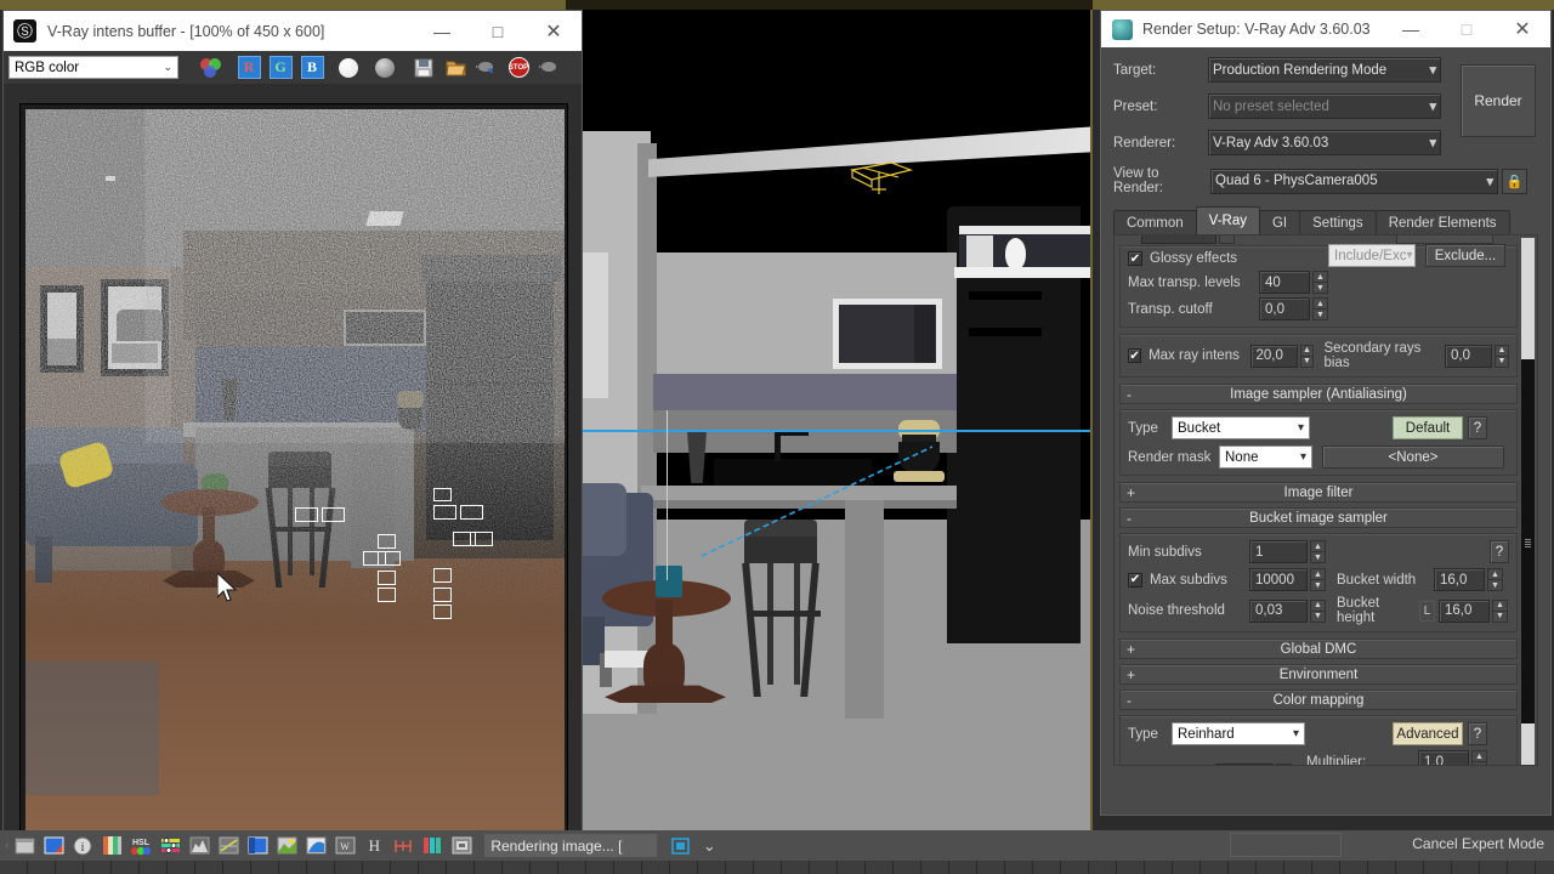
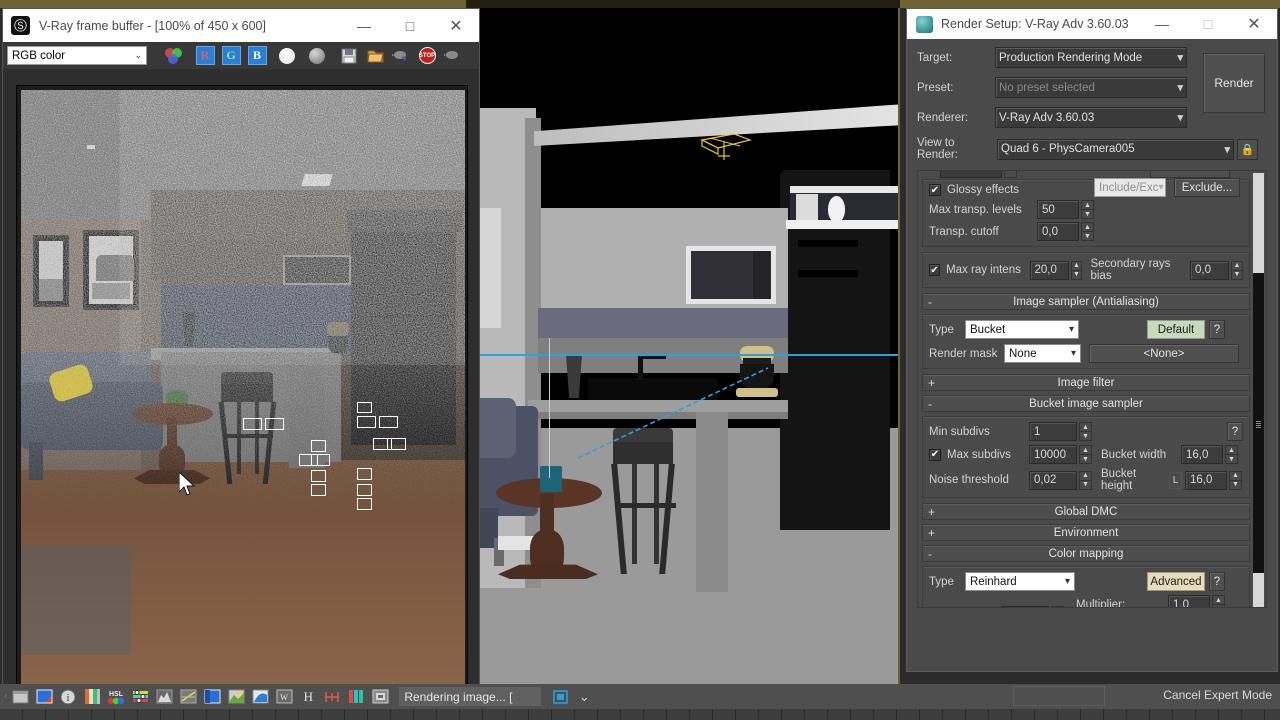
  Ⓢ
- V-Ray intens buffer - [100% of 450 x 600]
+ V-Ray frame buffer - [100% of 450 x 600]
  —
  □
  ✕
  RGB color
  ⌄
  R
  G
  B
  Render Setup: V-Ray Adv 3.60.03
  —
  □
  ✕
  Render
  Target:
  Production Rendering Mode
  ▾
  Preset:
  No preset selected
  ▾
  Renderer:
  V-Ray Adv 3.60.03
  ▾
  View to Render:
  Quad 6 - PhysCamera005
  ▾
  🔒
- Common
- V-Ray
- GI
- Settings
- Render Elements
  ✔
  Glossy effects
  Max transp. levels
- 40
+ 50
  Transp. cutoff
  0,0
  Include/Exc
  ▾
  Exclude...
  ✔
  Max ray intens
  20,0
  Secondary rays bias
  0,0
  -
  Image sampler (Antialiasing)
  Type
  Bucket
  ▾
  Default
  ?
  Render mask
  None
  ▾
  <None>
  +
  Image filter
  -
  Bucket image sampler
  Min subdivs
  1
  ?
  ✔
  Max subdivs
  10000
  Bucket width
  16,0
  Noise threshold
- 0,03
+ 0,02
  Bucket height
  L
  16,0
  +
  Global DMC
  +
  Environment
  -
  Color mapping
  Type
  Reinhard
  ▾
  Advanced
  ?
  Multiplier:
  1,0
  ‹
  i
  W
  H
  Rendering image... [
  ⌄
  Cancel Expert Mode
